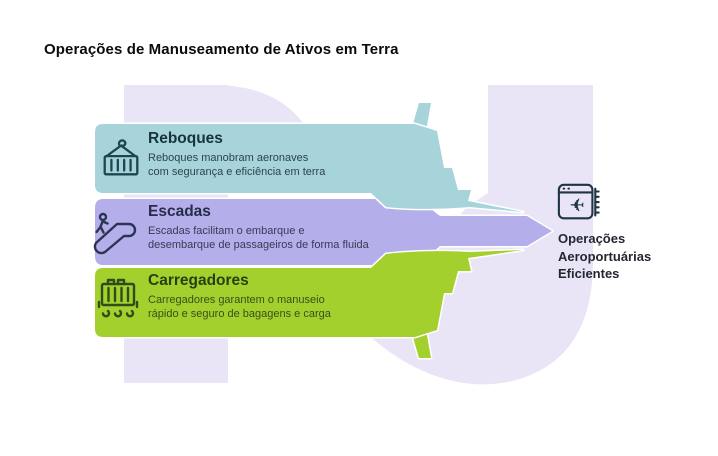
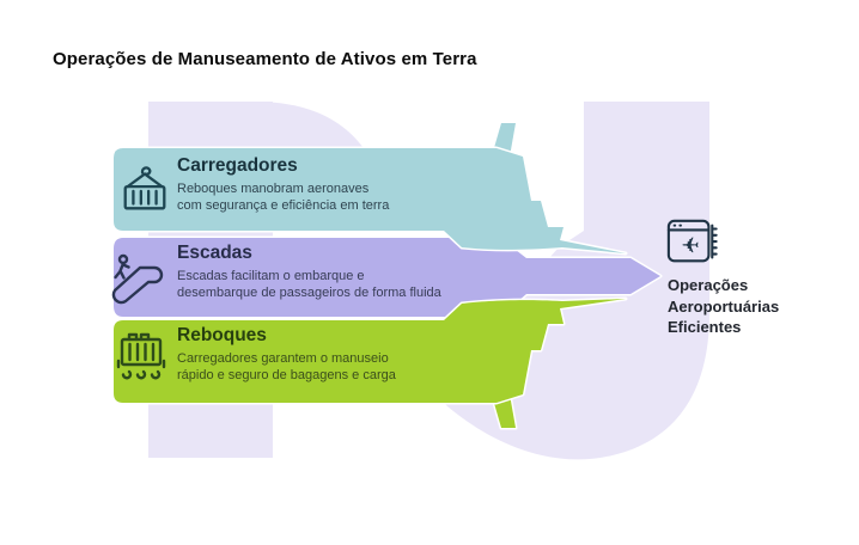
  Operações de Manuseamento de Ativos em Terra
- Reboques
+ Carregadores
  Reboques manobram aeronaves
  com segurança e eficiência em terra
  Escadas
  Escadas facilitam o embarque e
  desembarque de passageiros de forma fluida
- Carregadores
+ Reboques
  Carregadores garantem o manuseio
  rápido e seguro de bagagens e carga
  Operações
  Aeroportuárias
  Eficientes
